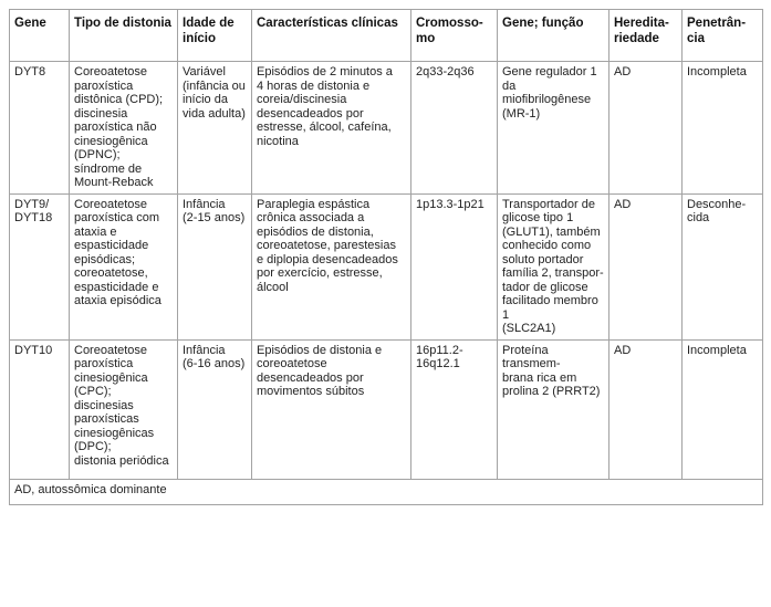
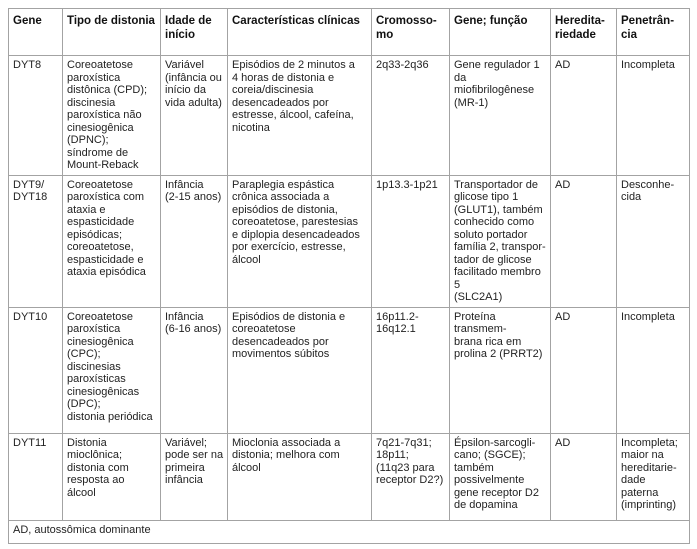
  Gene	Tipo de distonia	Idade de início	Características clínicas	Cromosso- mo	Gene; função	Heredita- riedade	Penetrân- cia
  DYT8	Coreoatetose paroxística distônica (CPD); discinesia paroxística não cinesiogênica (DPNC); síndrome de Mount-Reback	Variável (infância ou início da vida adulta)	Episódios de 2 minutos a 4 horas de distonia e coreia/discinesia desencadeados por estresse, álcool, cafeína, nicotina	2q33-2q36	Gene regulador 1 da miofibrilogênese (MR-1)	AD	Incompleta
- DYT9/ DYT18	Coreoatetose paroxística com ataxia e espasticidade episódicas; coreoatetose, espasticidade e ataxia episódica	Infância (2-15 anos)	Paraplegia espástica crônica associada a episódios de distonia, coreoatetose, parestesias e diplopia desencadeados por exercício, estresse, álcool	1p13.3-1p21	Transportador de glicose tipo 1 (GLUT1), também conhecido como soluto portador família 2, transpor- tador de glicose facilitado membro 1 (SLC2A1)	AD	Desconhe- cida
+ DYT9/ DYT18	Coreoatetose paroxística com ataxia e espasticidade episódicas; coreoatetose, espasticidade e ataxia episódica	Infância (2-15 anos)	Paraplegia espástica crônica associada a episódios de distonia, coreoatetose, parestesias e diplopia desencadeados por exercício, estresse, álcool	1p13.3-1p21	Transportador de glicose tipo 1 (GLUT1), também conhecido como soluto portador família 2, transpor- tador de glicose facilitado membro 5 (SLC2A1)	AD	Desconhe- cida
  DYT10	Coreoatetose paroxística cinesiogênica (CPC); discinesias paroxísticas cinesiogênicas (DPC); distonia periódica	Infância (6-16 anos)	Episódios de distonia e coreoatetose desencadeados por movimentos súbitos	16p11.2- 16q12.1	Proteína transmem- brana rica em prolina 2 (PRRT2)	AD	Incompleta
+ DYT11	Distonia mioclônica; distonia com resposta ao álcool	Variável; pode ser na primeira infância	Mioclonia associada a distonia; melhora com álcool	7q21-7q31; 18p11; (11q23 para receptor D2?)	Épsilon-sarcogli- cano; (SGCE); também possivelmente gene receptor D2 de dopamina	AD	Incompleta; maior na hereditarie- dade paterna (imprinting)
  AD, autossômica dominante
